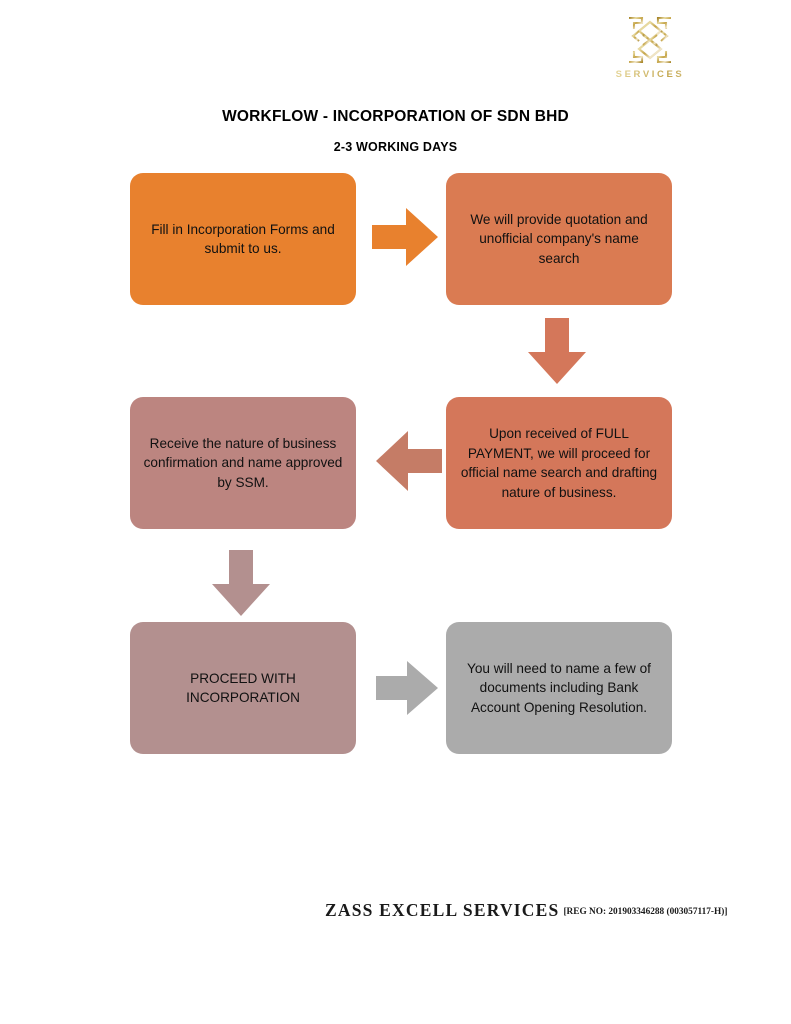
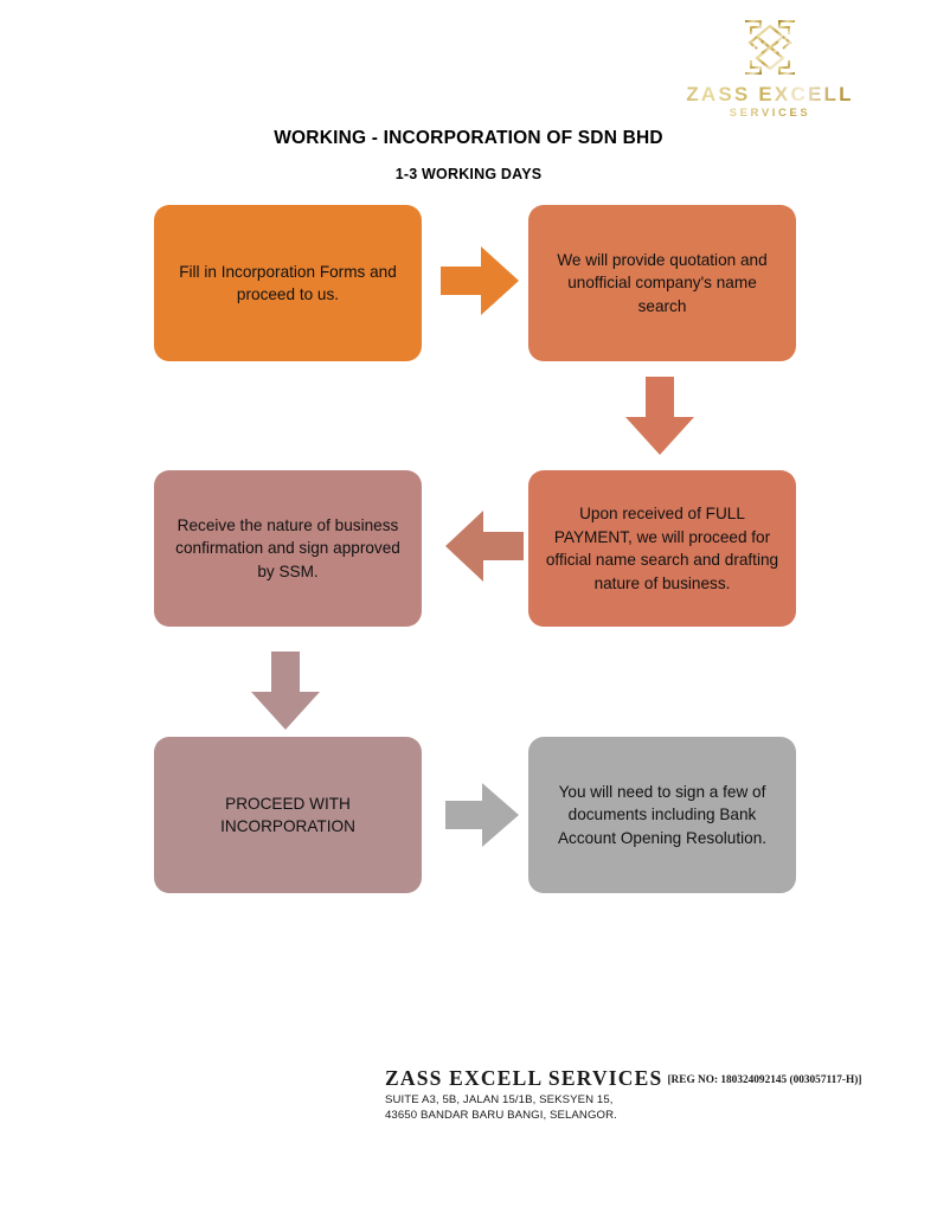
+ ZASS EXCELL
  SERVICES
- WORKFLOW - INCORPORATION OF SDN BHD
+ WORKING - INCORPORATION OF SDN BHD
- 2-3 WORKING DAYS
+ 1-3 WORKING DAYS
- Fill in Incorporation Forms and submit to us.
+ Fill in Incorporation Forms and proceed to us.
  We will provide quotation and unofficial company's name search
- Receive the nature of business confirmation and name approved by SSM.
+ Receive the nature of business confirmation and sign approved by SSM.
  Upon received of FULL PAYMENT, we will proceed for official name search and drafting nature of business.
  PROCEED WITH INCORPORATION
- You will need to name a few of documents including Bank Account Opening Resolution.
+ You will need to sign a few of documents including Bank Account Opening Resolution.
- ZASS EXCELL SERVICES [REG NO: 201903346288 (003057117-H)]
+ ZASS EXCELL SERVICES [REG NO: 180324092145 (003057117-H)]
+ SUITE A3, 5B, JALAN 15/1B, SEKSYEN 15,
+ 43650 BANDAR BARU BANGI, SELANGOR.
